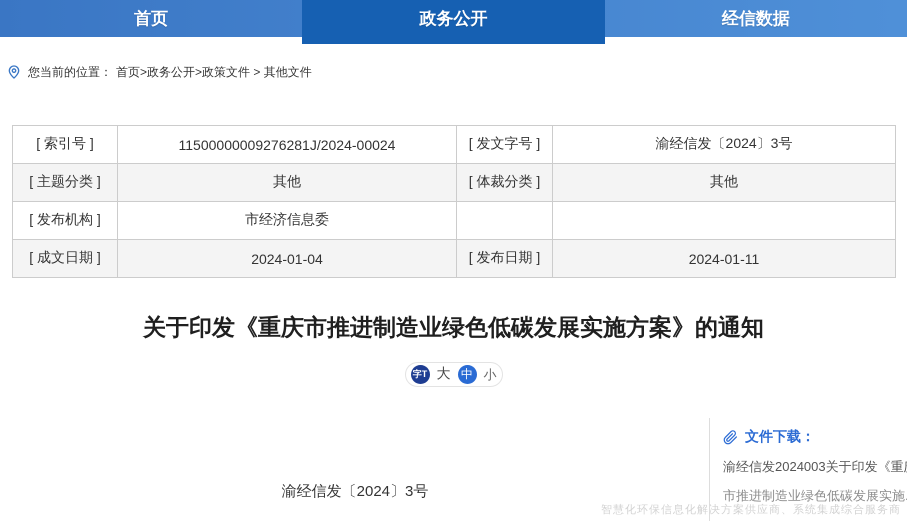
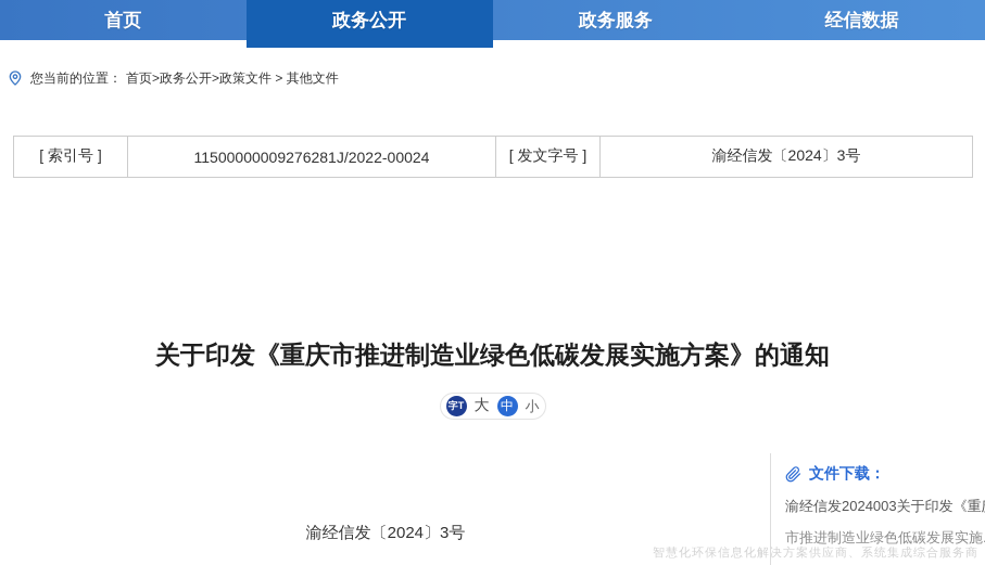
  首页
  政务公开
+ 政务服务
  经信数据
  您当前的位置：
  首页>政务公开>政策文件 > 其他文件
- [ 索引号 ]	11500000009276281J/2024-00024	[ 发文字号 ]	渝经信发〔2024〕3号
+ [ 索引号 ]	11500000009276281J/2022-00024	[ 发文字号 ]	渝经信发〔2024〕3号
- [ 主题分类 ]	其他	[ 体裁分类 ]	其他
- [ 发布机构 ]	市经济信息委
- [ 成文日期 ]	2024-01-04	[ 发布日期 ]	2024-01-11
  关于印发《重庆市推进制造业绿色低碳发展实施方案》的通知
  字T
  大
  中
  小
  渝经信发〔2024〕3号
  文件下载：
  渝经信发2024003关于印发《重
  市推进制造业绿色低碳发展实施
  智慧化环保信息化解决方案供应商、系统集成综合服务商
